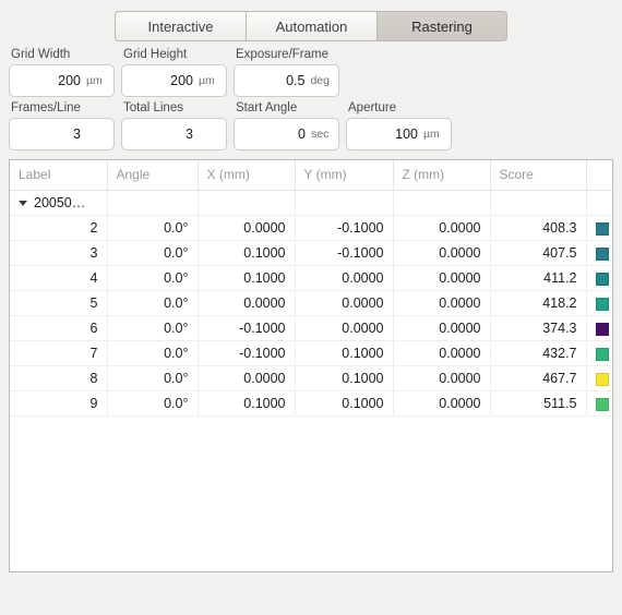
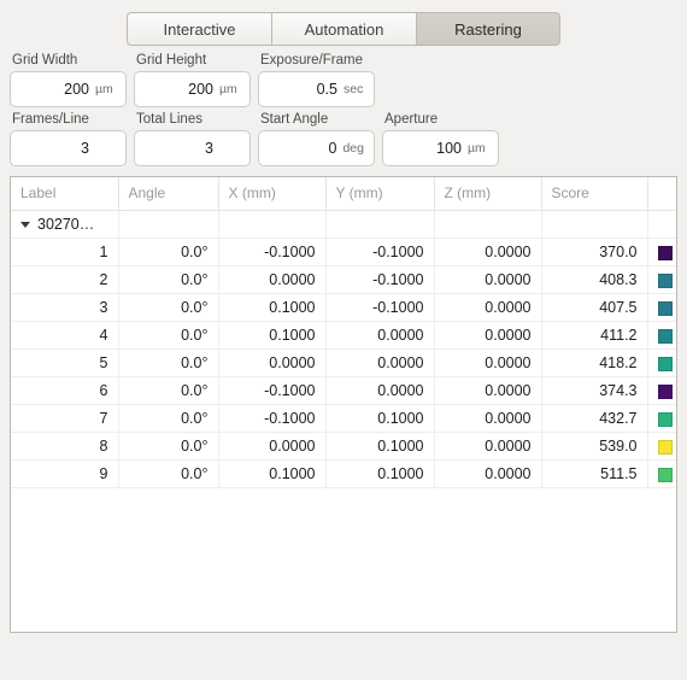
  Interactive
  Automation
  Rastering
  Grid Width
  200
  µm
  Grid Height
  200
  µm
  Exposure/Frame
  0.5
- deg
+ sec
  Frames/Line
  3
  Total Lines
  3
  Start Angle
  0
- sec
+ deg
  Aperture
  100
  µm
  Label	Angle	X (mm)	Y (mm)	Z (mm)	Score
- 20050…
+ 30270…
+ 1	0.0°	-0.1000	-0.1000	0.0000	370.0
  2	0.0°	0.0000	-0.1000	0.0000	408.3
  3	0.0°	0.1000	-0.1000	0.0000	407.5
  4	0.0°	0.1000	0.0000	0.0000	411.2
  5	0.0°	0.0000	0.0000	0.0000	418.2
  6	0.0°	-0.1000	0.0000	0.0000	374.3
  7	0.0°	-0.1000	0.1000	0.0000	432.7
- 8	0.0°	0.0000	0.1000	0.0000	467.7
+ 8	0.0°	0.0000	0.1000	0.0000	539.0
  9	0.0°	0.1000	0.1000	0.0000	511.5
